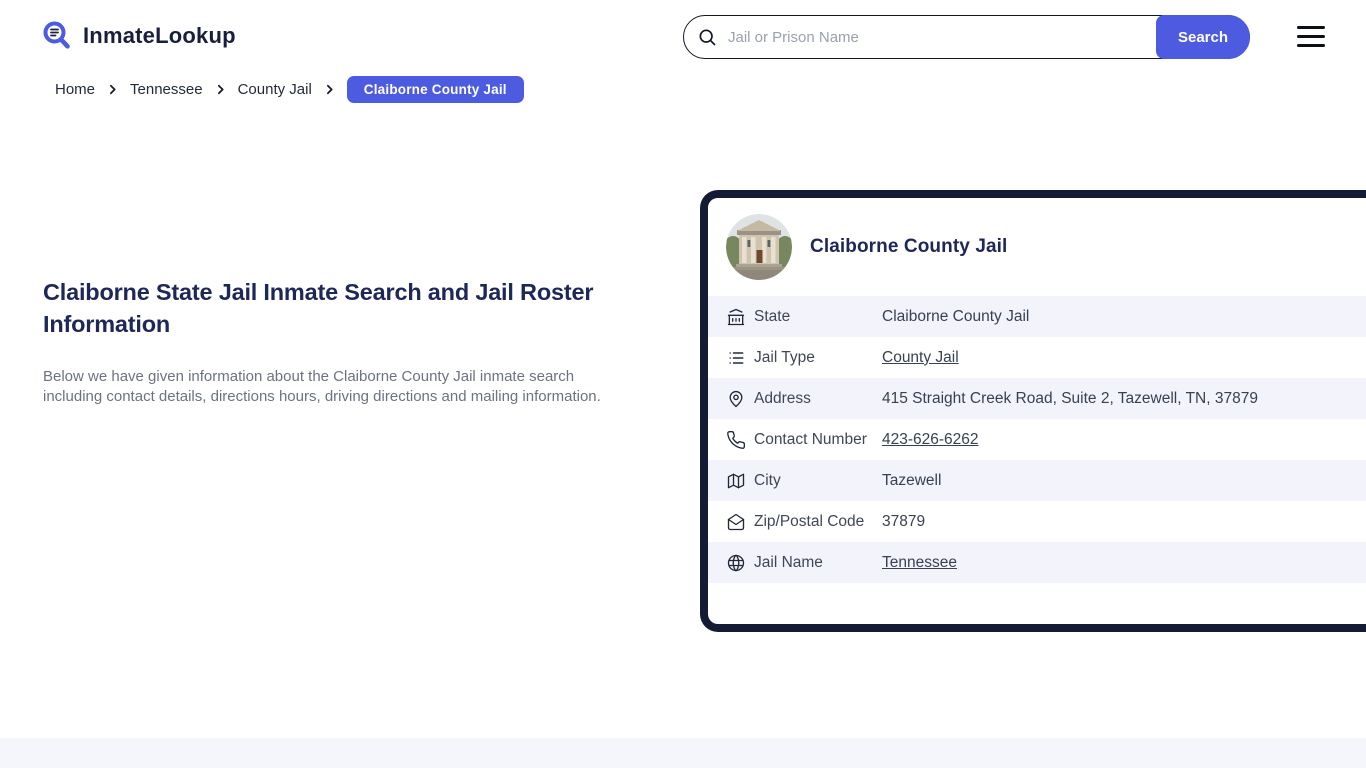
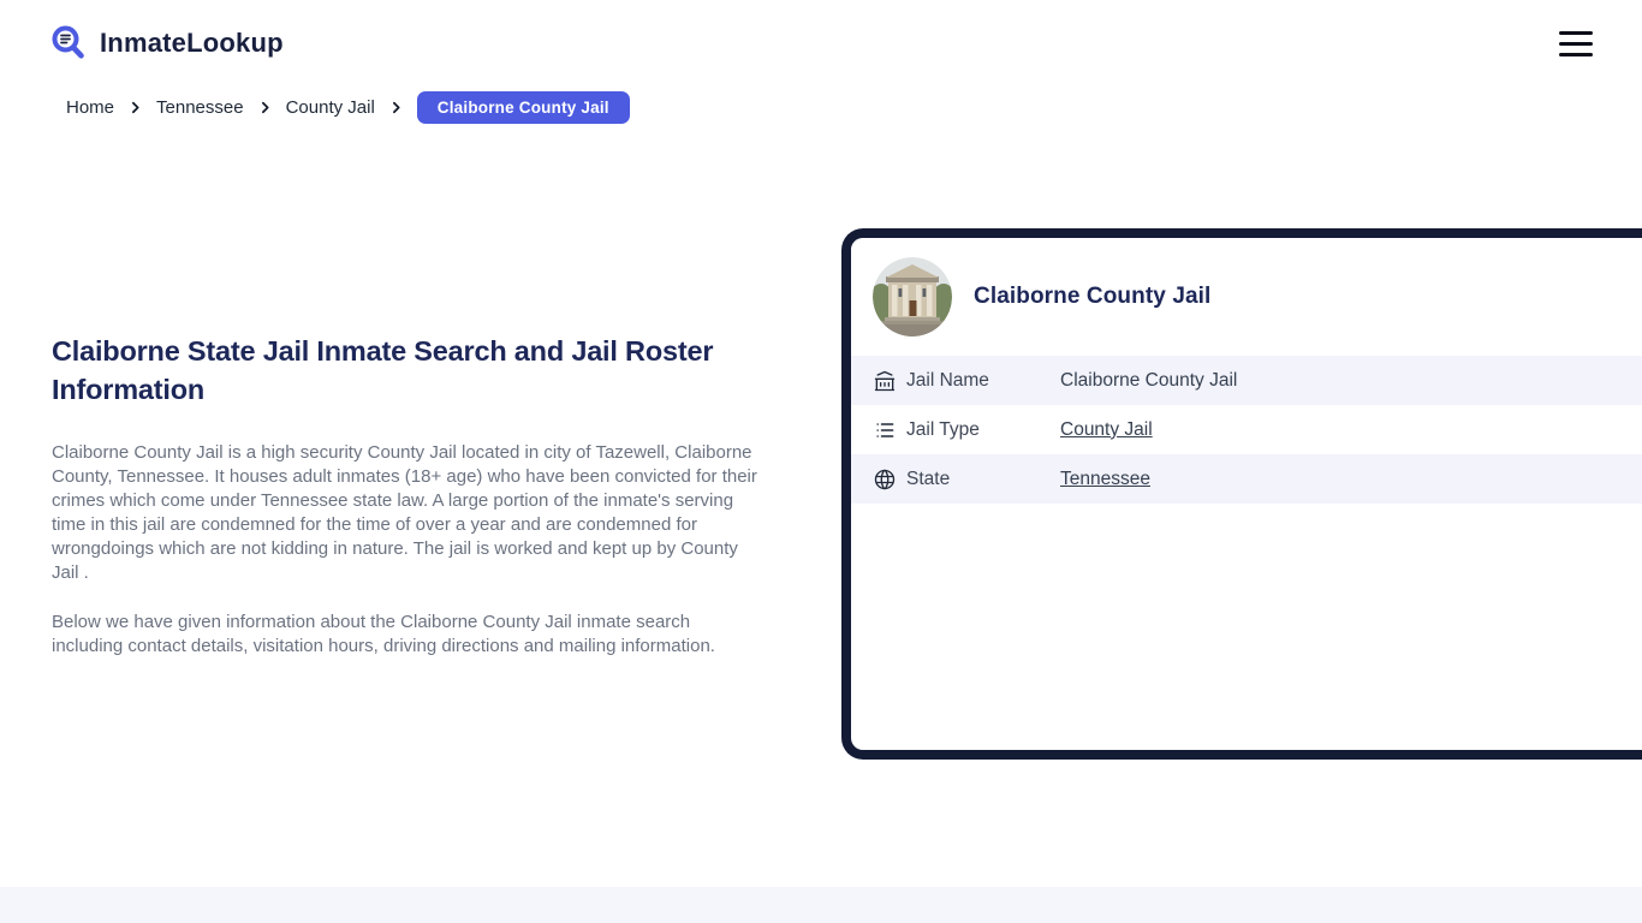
  InmateLookup
- Jail or Prison Name
- Search
  Home
  Tennessee
  County Jail
  Claiborne County Jail
  Claiborne State Jail Inmate Search and Jail Roster Information
+ Claiborne County Jail is a high security County Jail located in city of Tazewell, Claiborne County, Tennessee. It houses adult inmates (18+ age) who have been convicted for their crimes which come under Tennessee state law. A large portion of the inmate's serving time in this jail are condemned for the time of over a year and are condemned for wrongdoings which are not kidding in nature. The jail is worked and kept up by County Jail .
- Below we have given information about the Claiborne County Jail inmate search including contact details, directions hours, driving directions and mailing information.
+ Below we have given information about the Claiborne County Jail inmate search including contact details, visitation hours, driving directions and mailing information.
  Claiborne County Jail
- State
+ Jail Name
  Claiborne County Jail
  Jail Type
  County Jail
- Address
- 415 Straight Creek Road, Suite 2, Tazewell, TN, 37879
- Contact Number
- 423-626-6262
- City
- Tazewell
- Zip/Postal Code
- 37879
- Jail Name
+ State
  Tennessee
